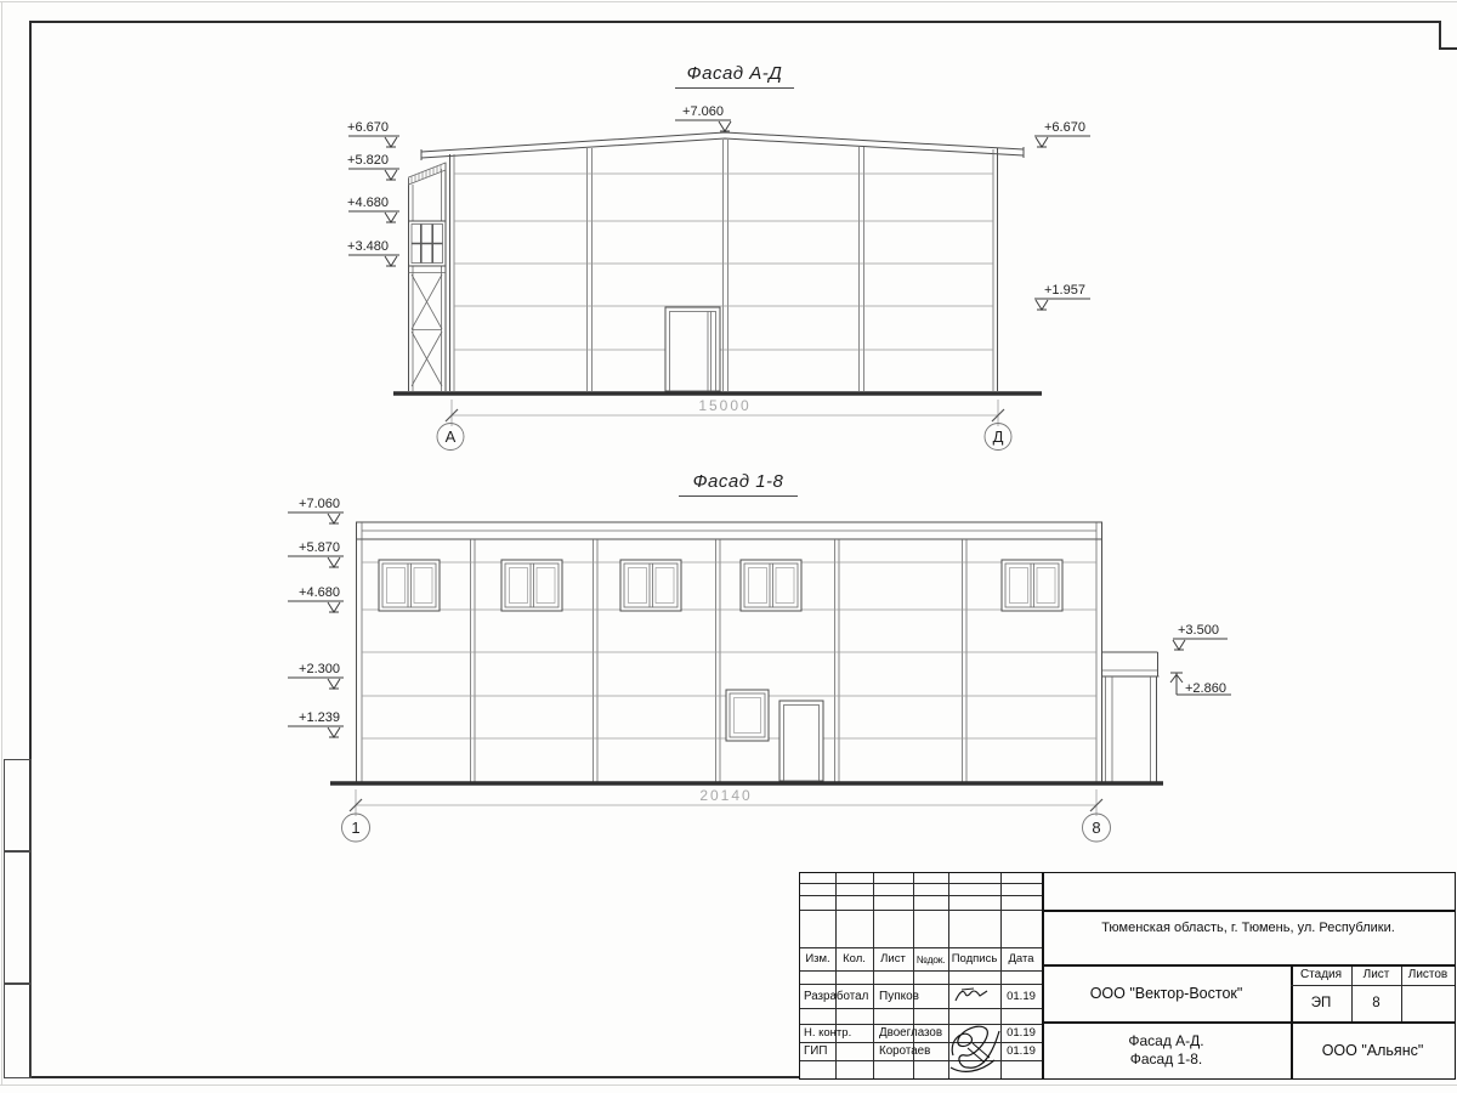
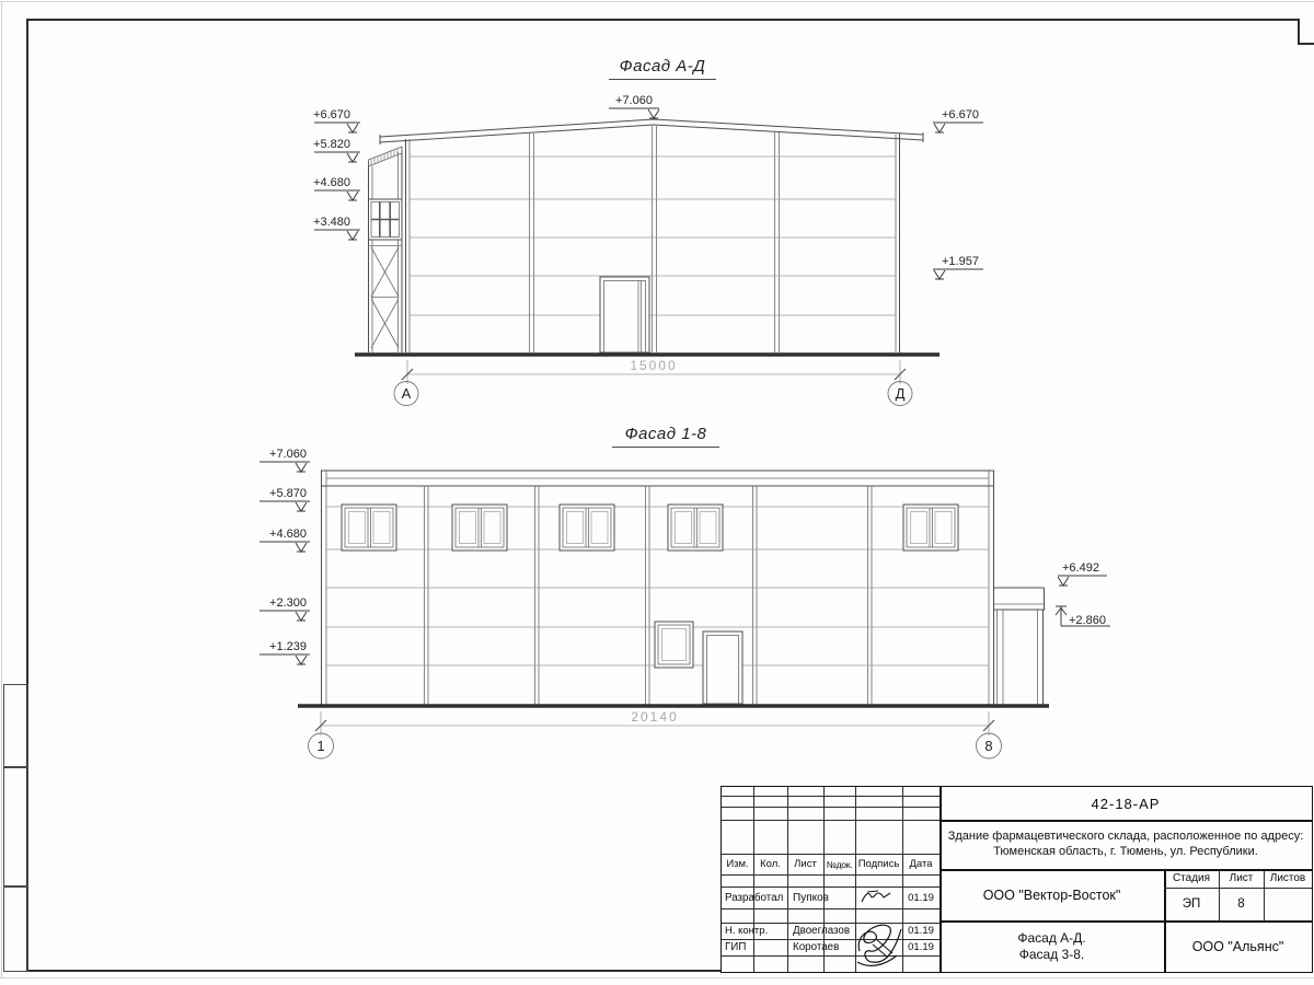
  Фасад А-Д
  Фасад 1-8
  15000
  А
  Д
  +6.670
  +5.820
  +4.680
  +3.480
  +7.060
  +6.670
  +1.957
  20140
  1
  8
  +7.060
  +5.870
  +4.680
  +2.300
  +1.239
- +3.500
+ +6.492
  +2.860
  Изм.
  Кол.
  Лист
  №док.
  Подпись
  Дата
  Разработал
  Пупков
  01.19
  Н. контр.
  Двоеглазов
  01.19
  ГИП
  Коротаев
  01.19
+ 42-18-АР
+ Здание фармацевтического склада, расположенное по адресу:
  Тюменская область, г. Тюмень, ул. Республики.
  ООО "Вектор-Восток"
  Стадия
  Лист
  Листов
  ЭП
  8
  Фасад А-Д.
- Фасад 1-8.
+ Фасад 3-8.
  ООО "Альянс"
